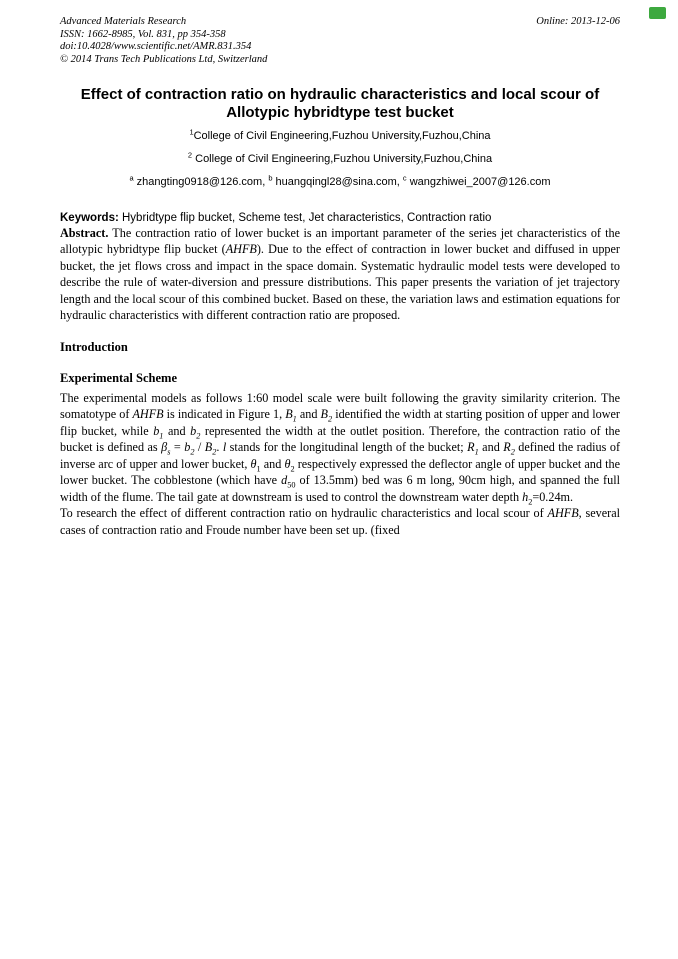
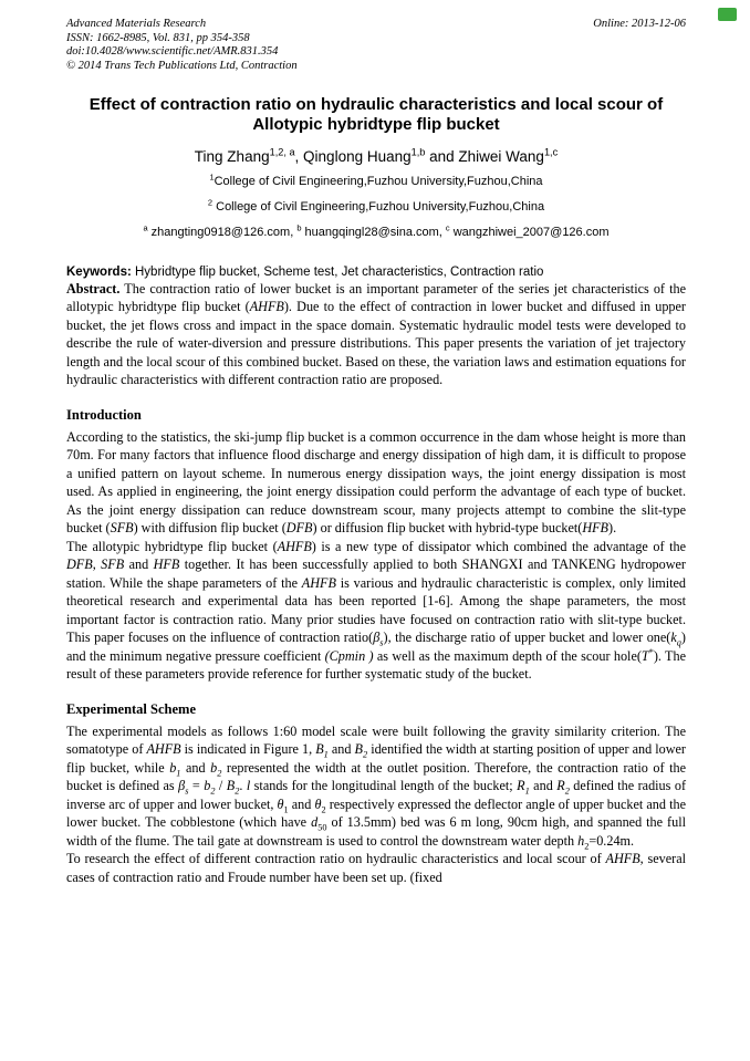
  Advanced Materials Research
  ISSN: 1662-8985, Vol. 831, pp 354-358
  doi:10.4028/www.scientific.net/AMR.831.354
- © 2014 Trans Tech Publications Ltd, Switzerland
+ © 2014 Trans Tech Publications Ltd, Contraction
  Online: 2013-12-06
- Effect of contraction ratio on hydraulic characteristics and local scour of Allotypic hybridtype test bucket
+ Effect of contraction ratio on hydraulic characteristics and local scour of Allotypic hybridtype flip bucket
+ Ting Zhang1,2, a, Qinglong Huang1,b and Zhiwei Wang1,c
  1College of Civil Engineering,Fuzhou University,Fuzhou,China
  2 College of Civil Engineering,Fuzhou University,Fuzhou,China
  a zhangting0918@126.com, b huangqingl28@sina.com, c wangzhiwei_2007@126.com
  Keywords: Hybridtype flip bucket, Scheme test, Jet characteristics, Contraction ratio
  Abstract. The contraction ratio of lower bucket is an important parameter of the series jet characteristics of the allotypic hybridtype flip bucket (AHFB). Due to the effect of contraction in lower bucket and diffused in upper bucket, the jet flows cross and impact in the space domain. Systematic hydraulic model tests were developed to describe the rule of water-diversion and pressure distributions. This paper presents the variation of jet trajectory length and the local scour of this combined bucket. Based on these, the variation laws and estimation equations for hydraulic characteristics with different contraction ratio are proposed.
  Introduction
+ According to the statistics, the ski-jump flip bucket is a common occurrence in the dam whose height is more than 70m. For many factors that influence flood discharge and energy dissipation of high dam, it is difficult to propose a unified pattern on layout scheme. In numerous energy dissipation ways, the joint energy dissipation is most used. As applied in engineering, the joint energy dissipation could perform the advantage of each type of bucket. As the joint energy dissipation can reduce downstream scour, many projects attempt to combine the slit-type bucket (SFB) with diffusion flip bucket (DFB) or diffusion flip bucket with hybrid-type bucket(HFB).
+ The allotypic hybridtype flip bucket (AHFB) is a new type of dissipator which combined the advantage of the DFB, SFB and HFB together. It has been successfully applied to both SHANGXI and TANKENG hydropower station. While the shape parameters of the AHFB is various and hydraulic characteristic is complex, only limited theoretical research and experimental data has been reported [1-6]. Among the shape parameters, the most important factor is contraction ratio. Many prior studies have focused on contraction ratio with slit-type bucket. This paper focuses on the influence of contraction ratio(βs), the discharge ratio of upper bucket and lower one(kq) and the minimum negative pressure coefficient (Cpmin ) as well as the maximum depth of the scour hole(T*). The result of these parameters provide reference for further systematic study of the bucket.
  Experimental Scheme
  The experimental models as follows 1:60 model scale were built following the gravity similarity criterion. The somatotype of AHFB is indicated in Figure 1, B1 and B2 identified the width at starting position of upper and lower flip bucket, while b1 and b2 represented the width at the outlet position. Therefore, the contraction ratio of the bucket is defined as βs = b2 / B2. l stands for the longitudinal length of the bucket; R1 and R2 defined the radius of inverse arc of upper and lower bucket, θ1 and θ2 respectively expressed the deflector angle of upper bucket and the lower bucket. The cobblestone (which have d50 of 13.5mm) bed was 6 m long, 90cm high, and spanned the full width of the flume. The tail gate at downstream is used to control the downstream water depth h2=0.24m.
  To research the effect of different contraction ratio on hydraulic characteristics and local scour of AHFB, several cases of contraction ratio and Froude number have been set up. (fixed
